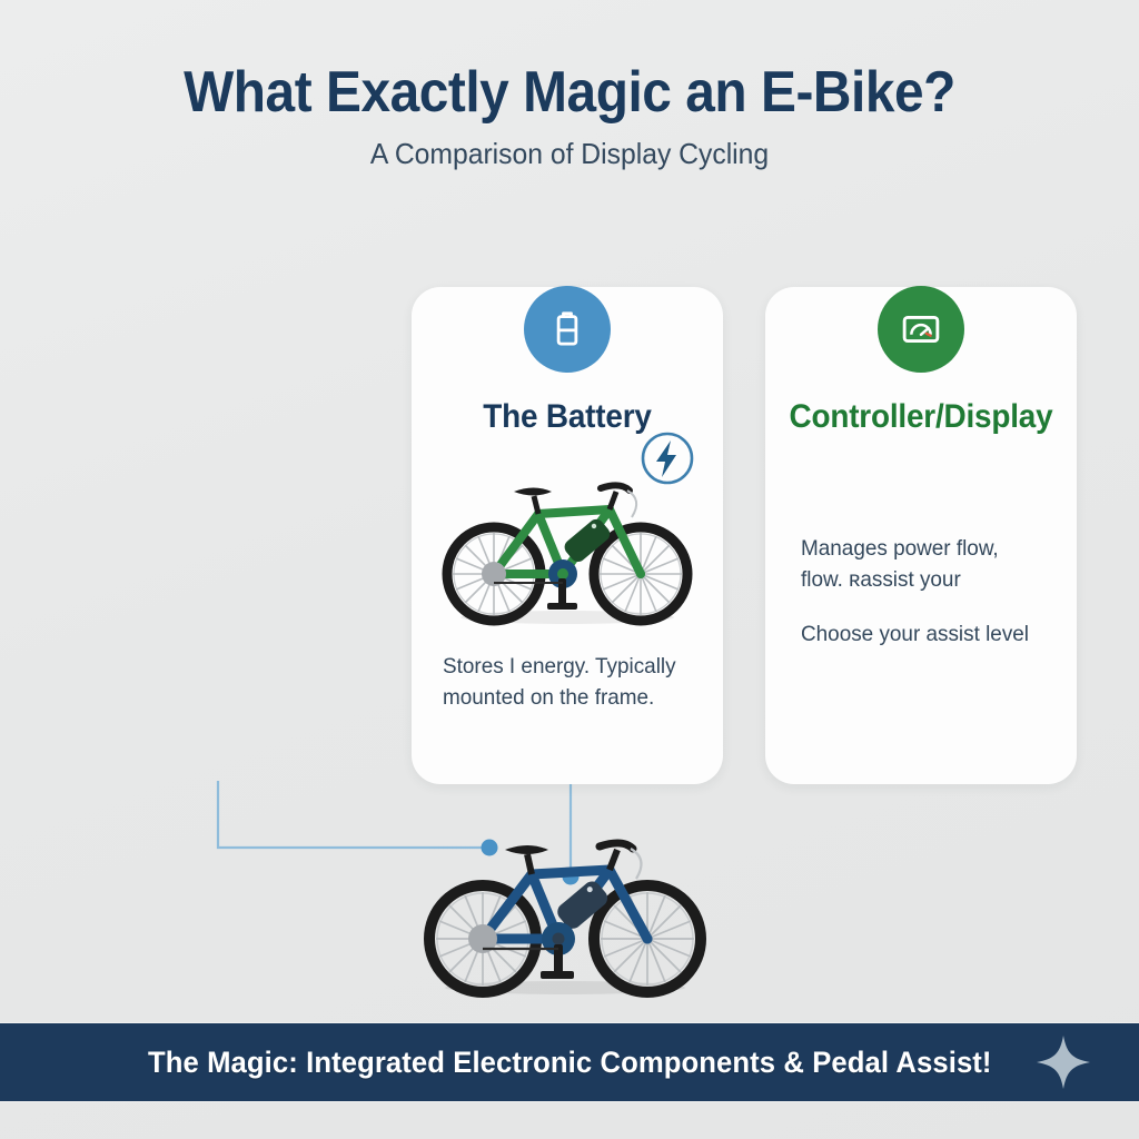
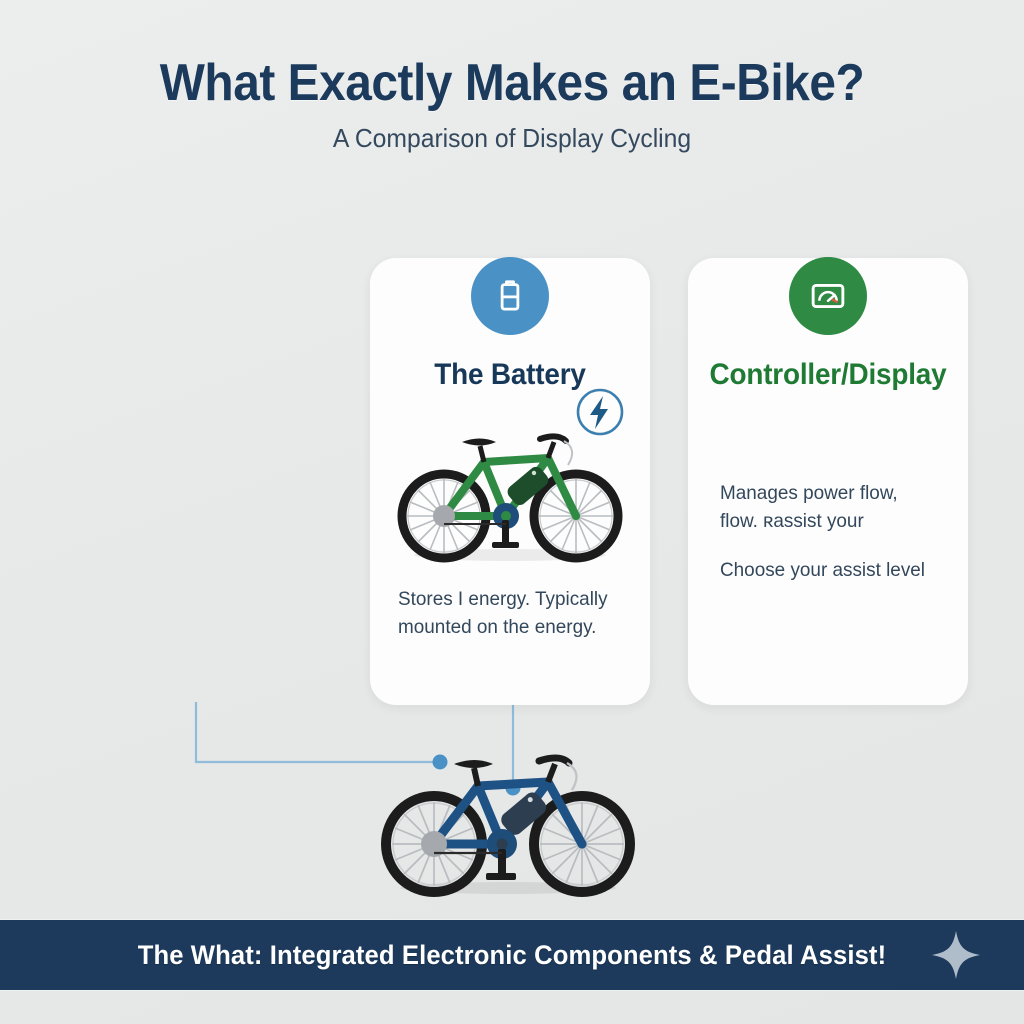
- What Exactly Magic an E-Bike?
+ What Exactly Makes an E-Bike?
  A Comparison of Display Cycling
  The Battery
- Stores I energy. Typically mounted on the frame.
+ Stores I energy. Typically mounted on the energy.
  Controller/Display
  Manages power flow, flow. ʀassist your
  Choose your assist level
- The Magic: Integrated Electronic Components & Pedal Assist!
+ The What: Integrated Electronic Components & Pedal Assist!
